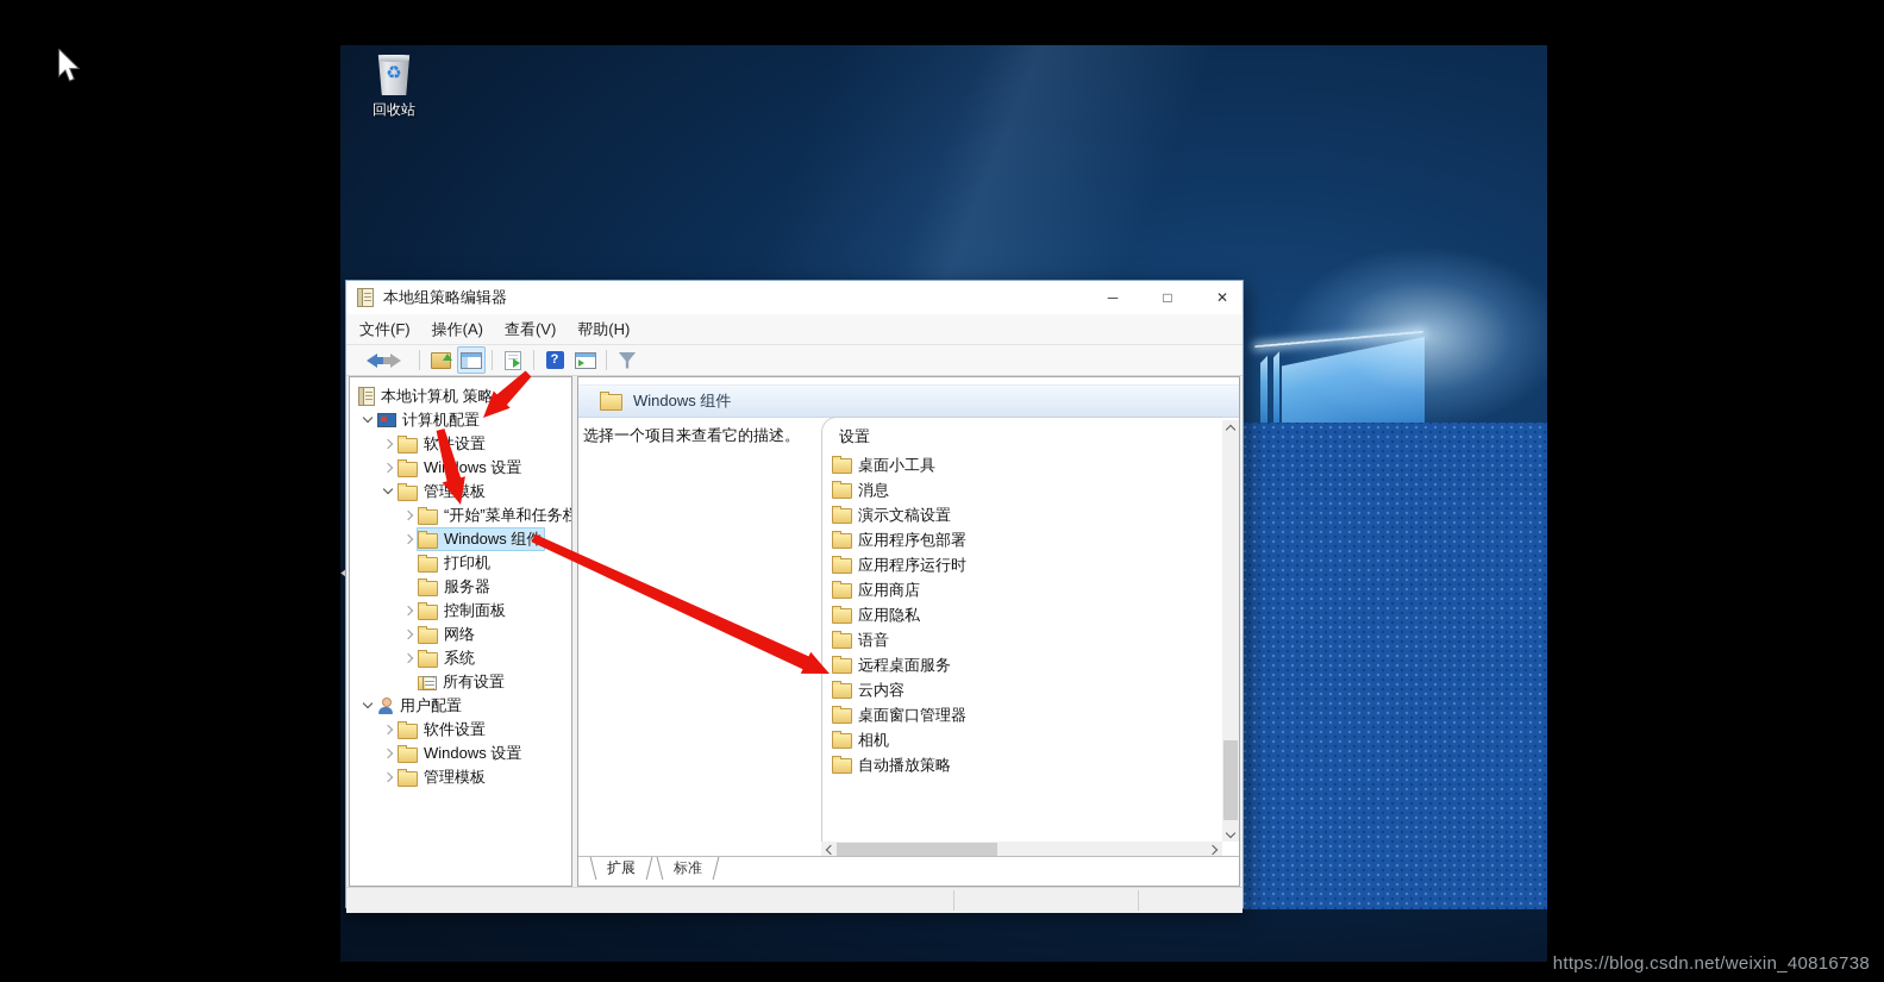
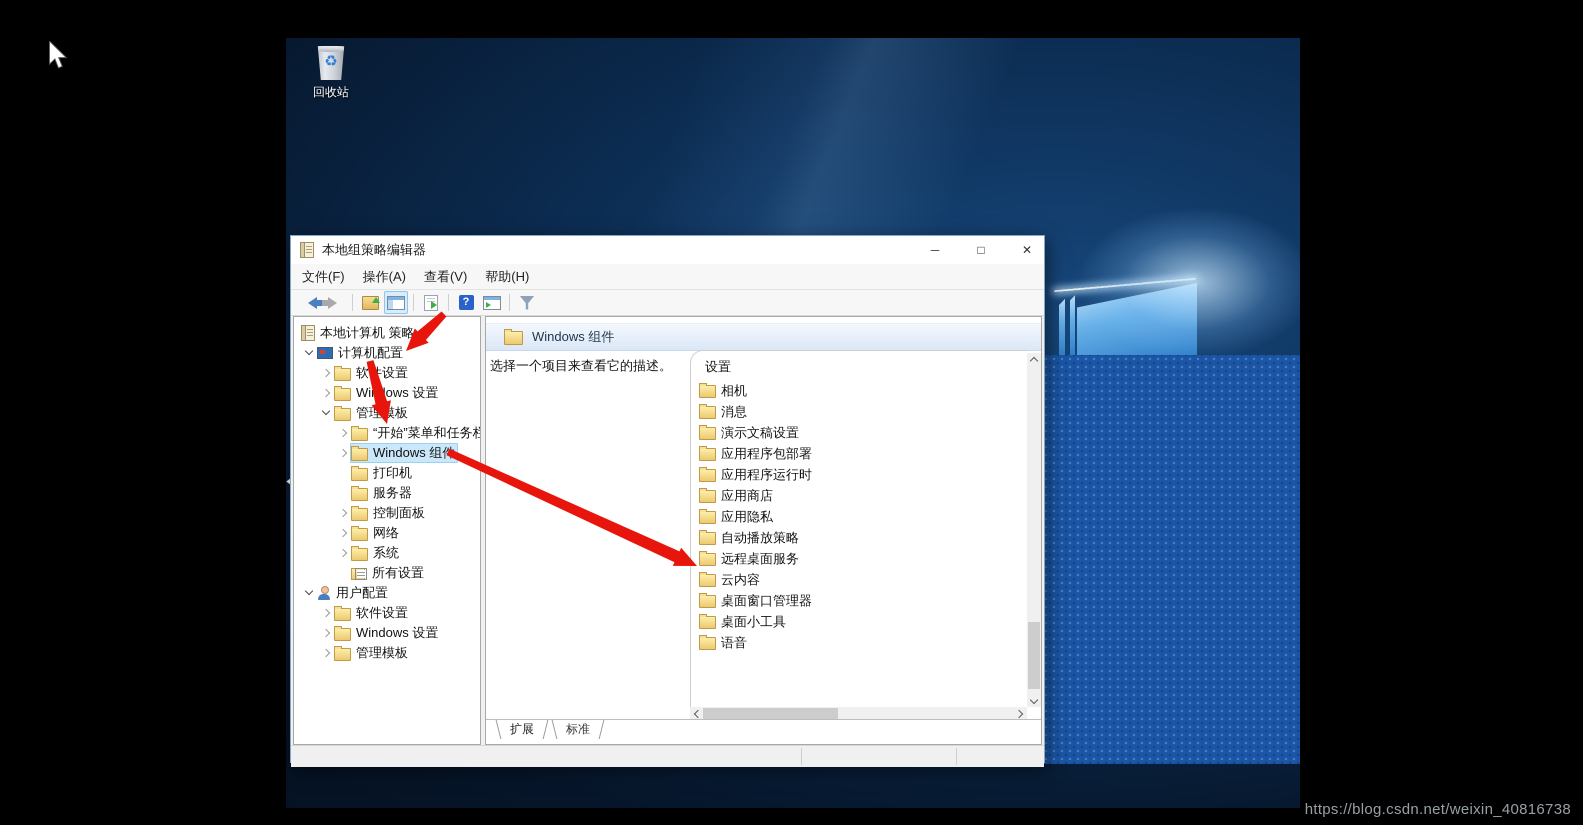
  回收站
  本地组策略编辑器
  ─
  □
  ✕
  文件(F)
  操作(A)
  查看(V)
  帮助(H)
  ?
  本地计算机 策略
  计算机配置
  软设置
  Wiows 设置
  管理板
  “开始”菜单和任务栏
  Windows 组
  打印机
  服务器
  控制面板
  网络
  系统
  所有设置
  用户配置
  软件设置
  Windows 设置
  管理模板
  Windows 组件
  选择一个项目来查看它的描述。
  设置
- 桌面小工具
+ 相机
  消息
  演示文稿设置
  应用程序包部署
  应用程序运行时
  应用商店
  应用隐私
- 语音
+ 自动播放策略
  远程桌面服务
  云内容
  桌面窗口管理器
- 相机
+ 桌面小工具
- 自动播放策略
+ 语音
  扩展
  标准
  https://blog.csdn.net/weixin_40816738
